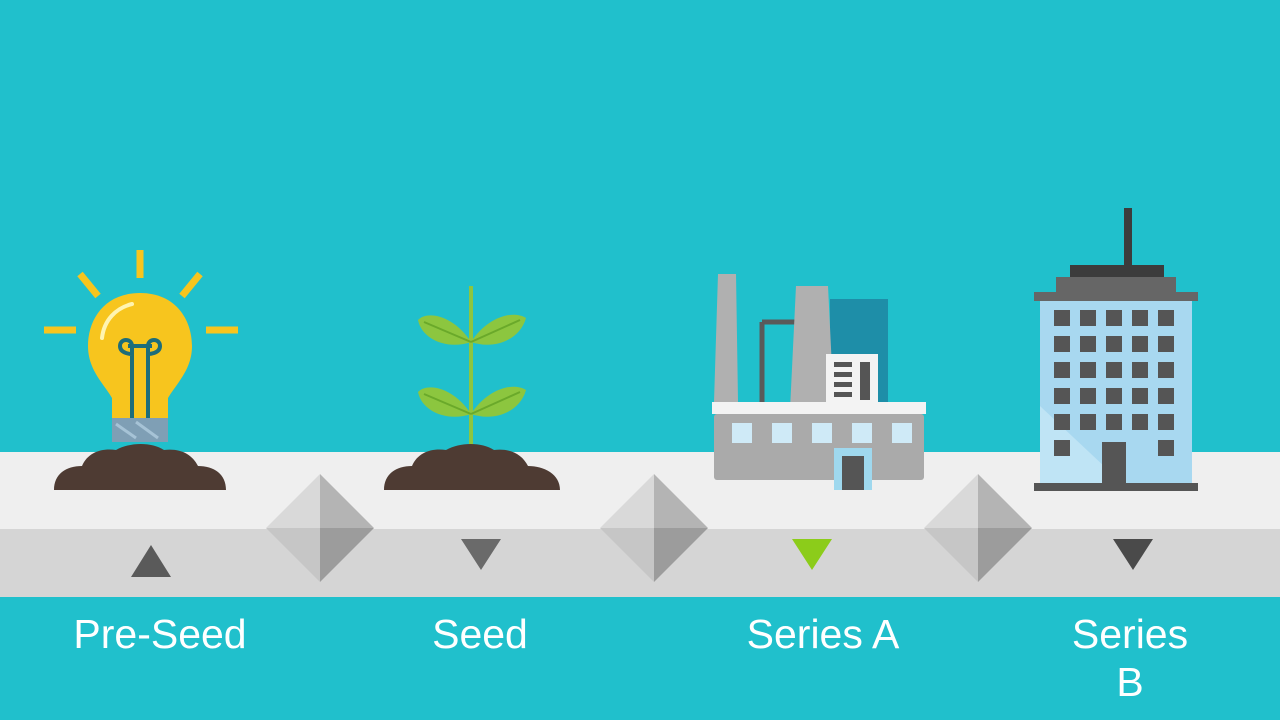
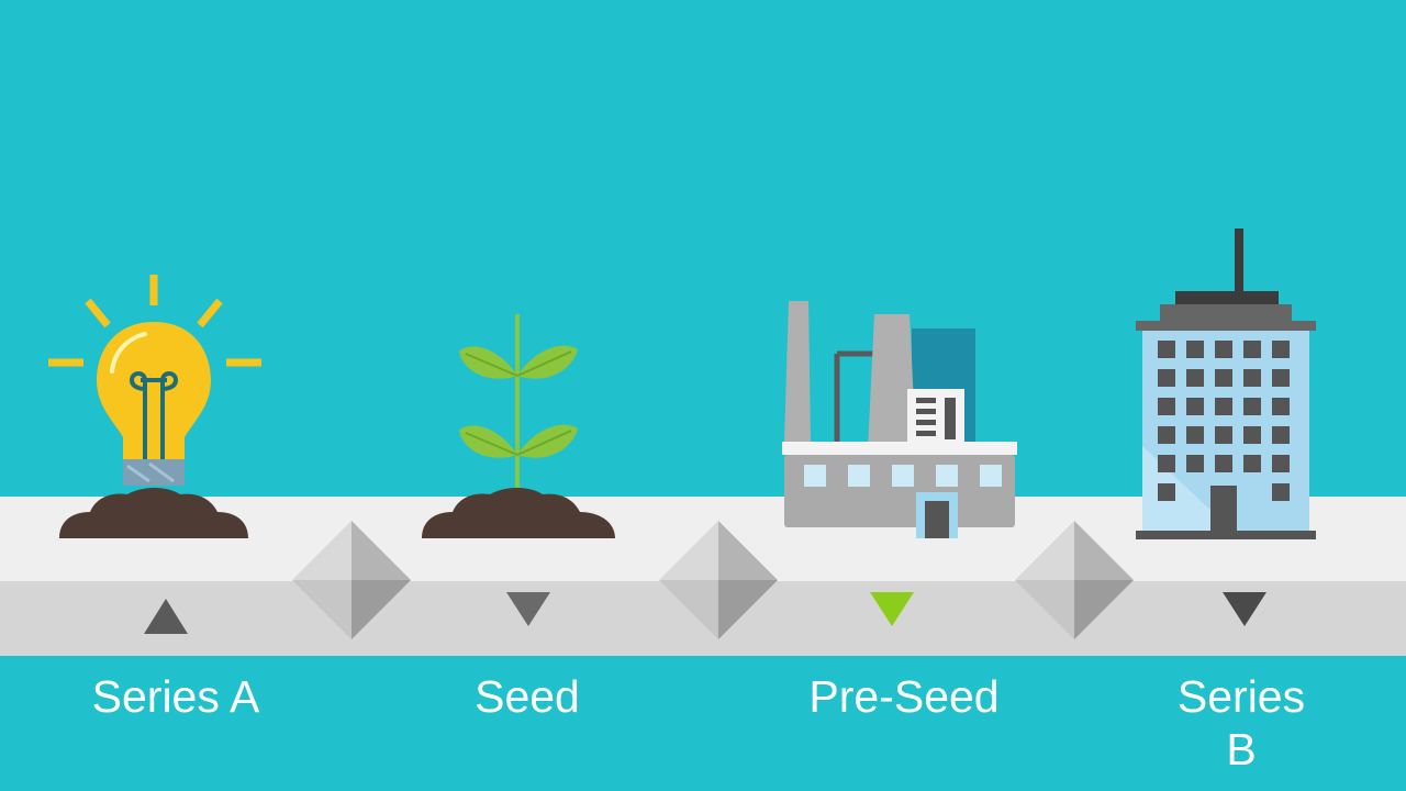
- Pre-Seed
+ Series A
  Seed
- Series A
+ Pre-Seed
  Series
  B
